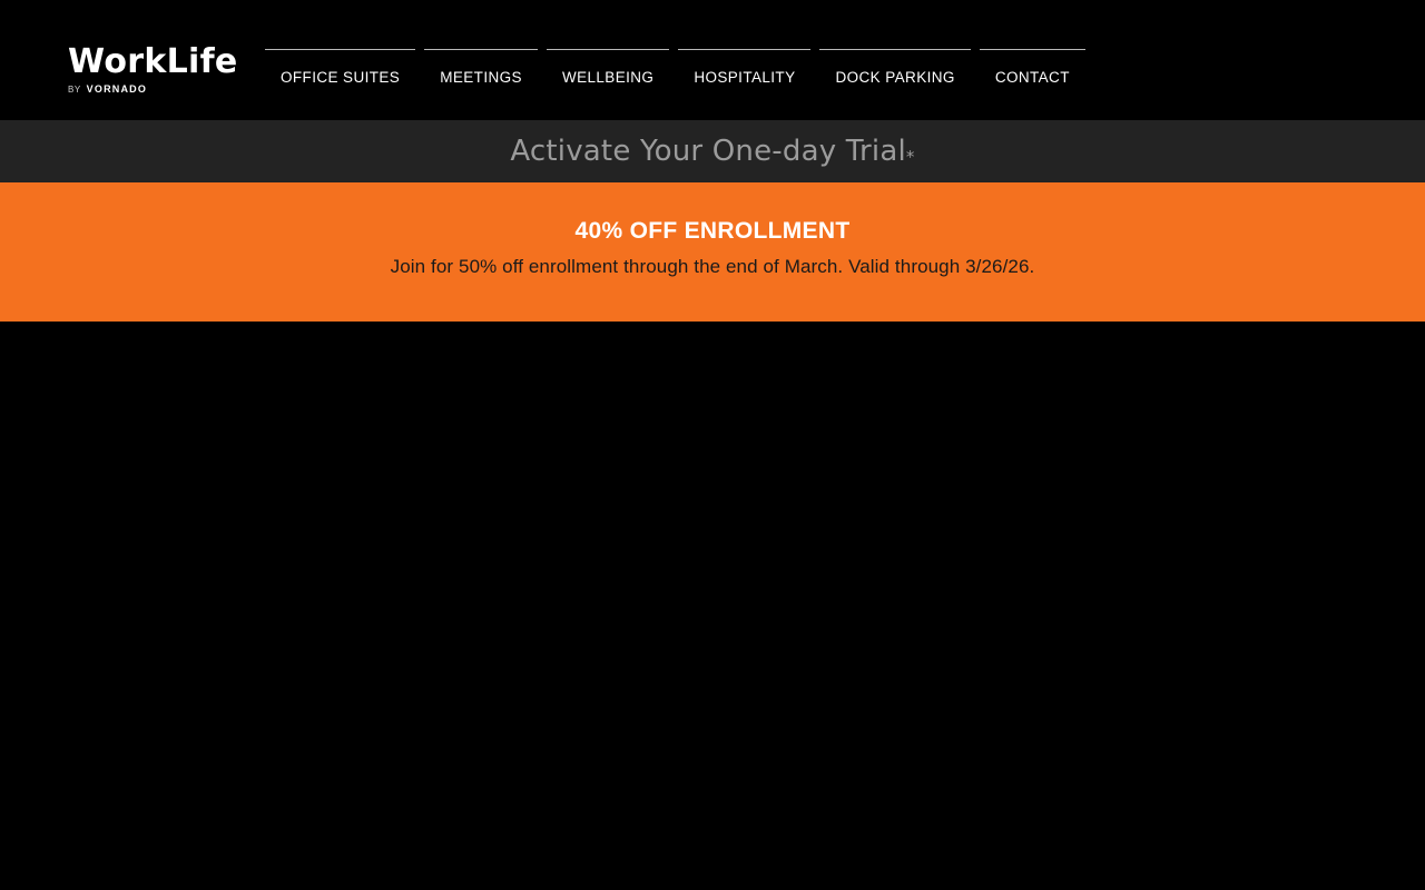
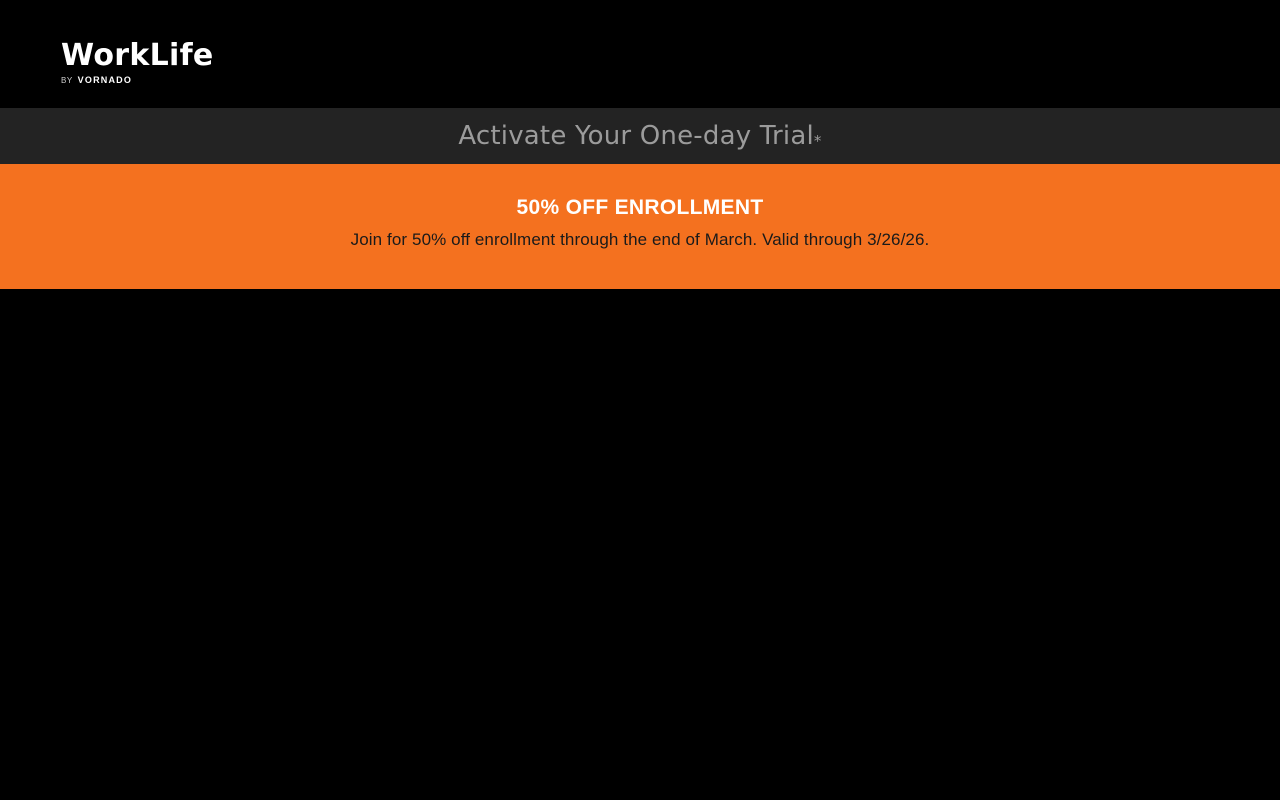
  WorkLife
  BY
  VORNADO
- OFFICE SUITES
- MEETINGS
- WELLBEING
- HOSPITALITY
- DOCK PARKING
- CONTACT
  Activate Your One-day Trial*
- 40% OFF ENROLLMENT
+ 50% OFF ENROLLMENT
  Join for 50% off enrollment through the end of March. Valid through 3/26/26.
